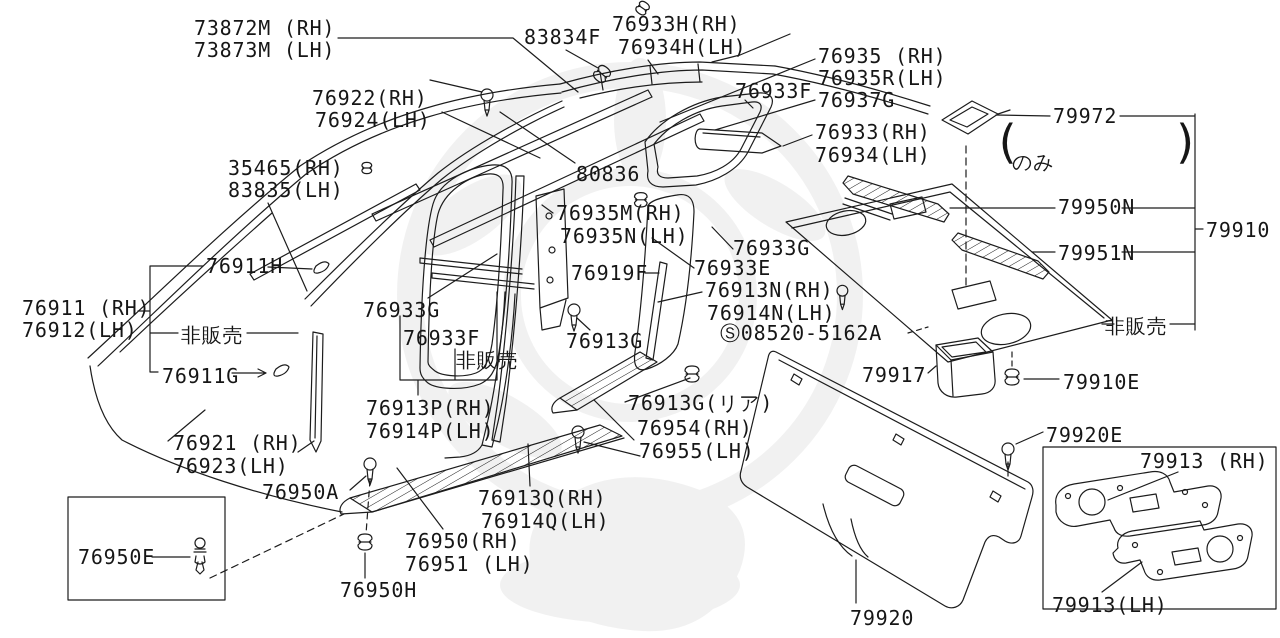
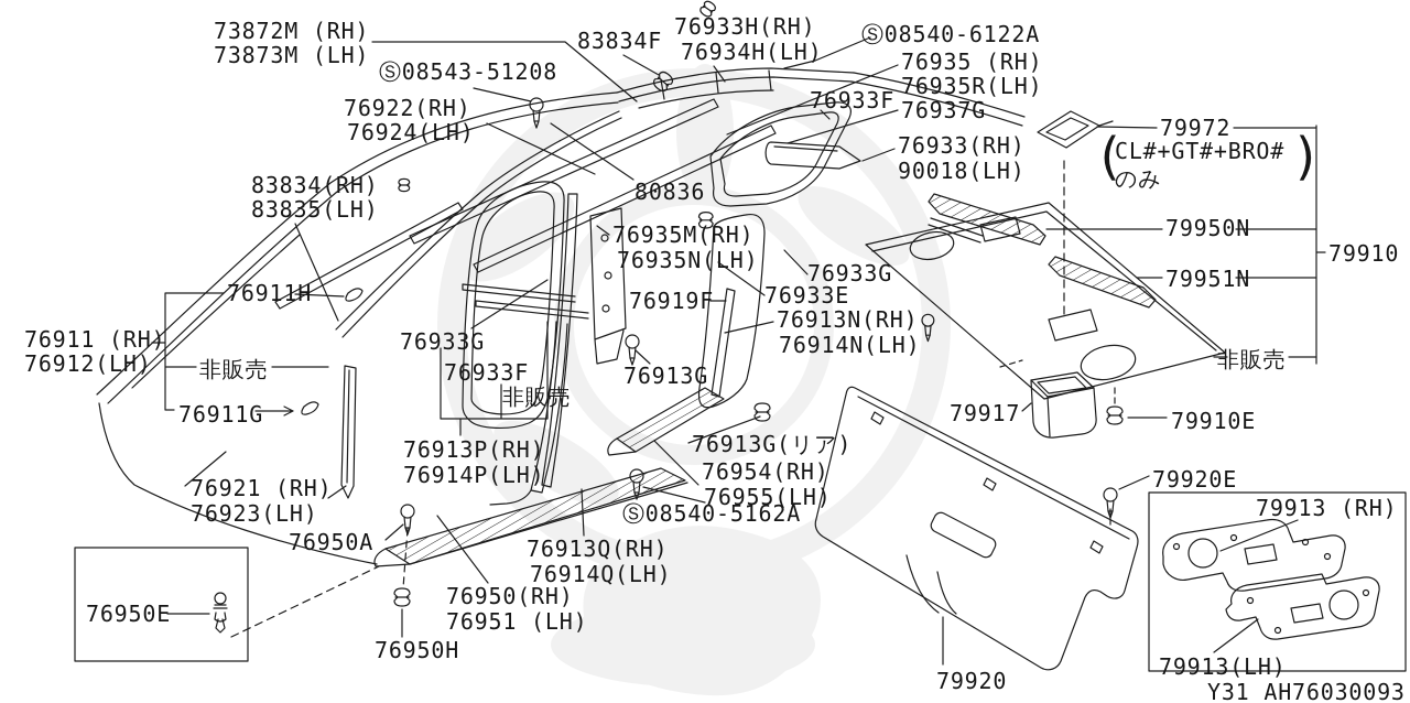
  73872M (RH)
  73873M (LH)
+ Ⓢ08543-51208
  83834F
  76933H(RH)
  76934H(LH)
+ Ⓢ08540-6122A
  76935 (RH)
  76935R(LH)
  76933F
  76937G
  76922(RH)
  76924(LH)
  76933(RH)
- 76934(LH)
+ 90018(LH)
  79972
  (
+ CL#+GT#+BRO#
  のみ
  )
- 35465(RH)
+ 83834(RH)
  83835(LH)
  80836
  79950N
  79910
  76935M(RH)
  76935N(LH)
  79951N
  76911H
  76933G
  76933E
  76911 (RH)
  76912(LH)
  76919F
  76913N(RH)
  76914N(LH)
  非販売
  76933G
- Ⓢ08520-5162A
  76933F
  非販売
  76913G
  非販売
  76911G
  79917
  79910E
  76913P(RH)
  76914P(LH)
  76913G(リア)
  76954(RH)
  76955(LH)
  76921 (RH)
  76923(LH)
+ Ⓢ08540-5162A
  79920E
  79913 (RH)
  76950A
  76913Q(RH)
  76914Q(LH)
  76950E
  76950(RH)
  76951 (LH)
  76950H
  79920
  79913(LH)
+ Y31 AH76030093
